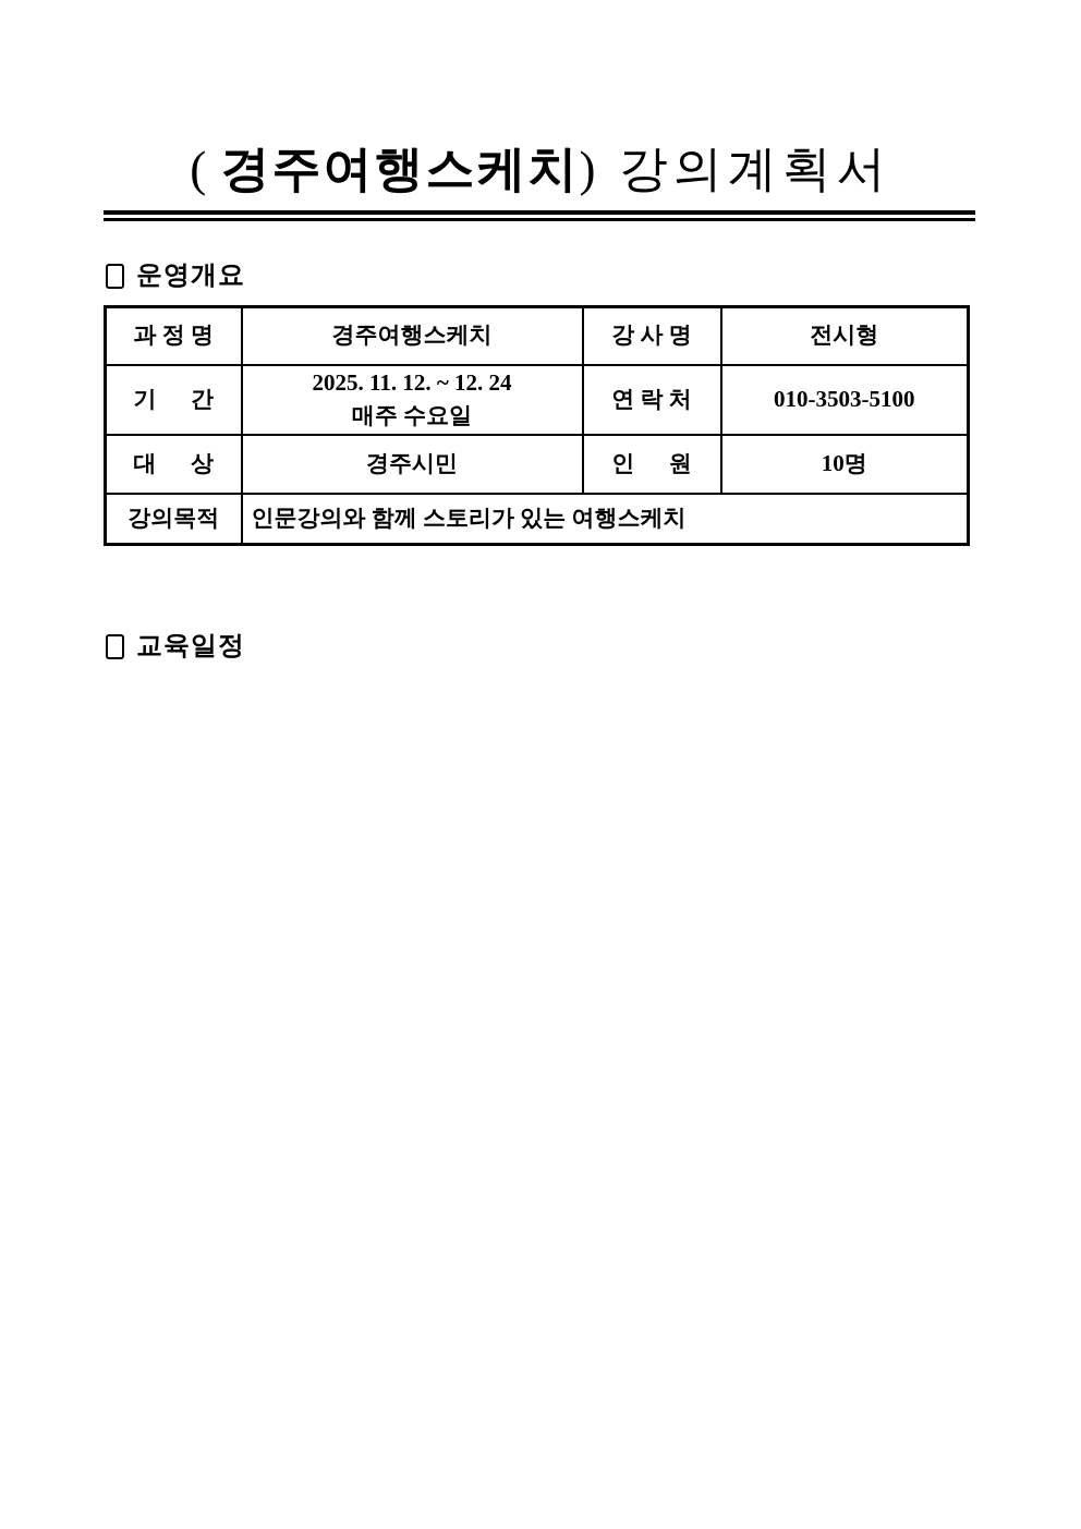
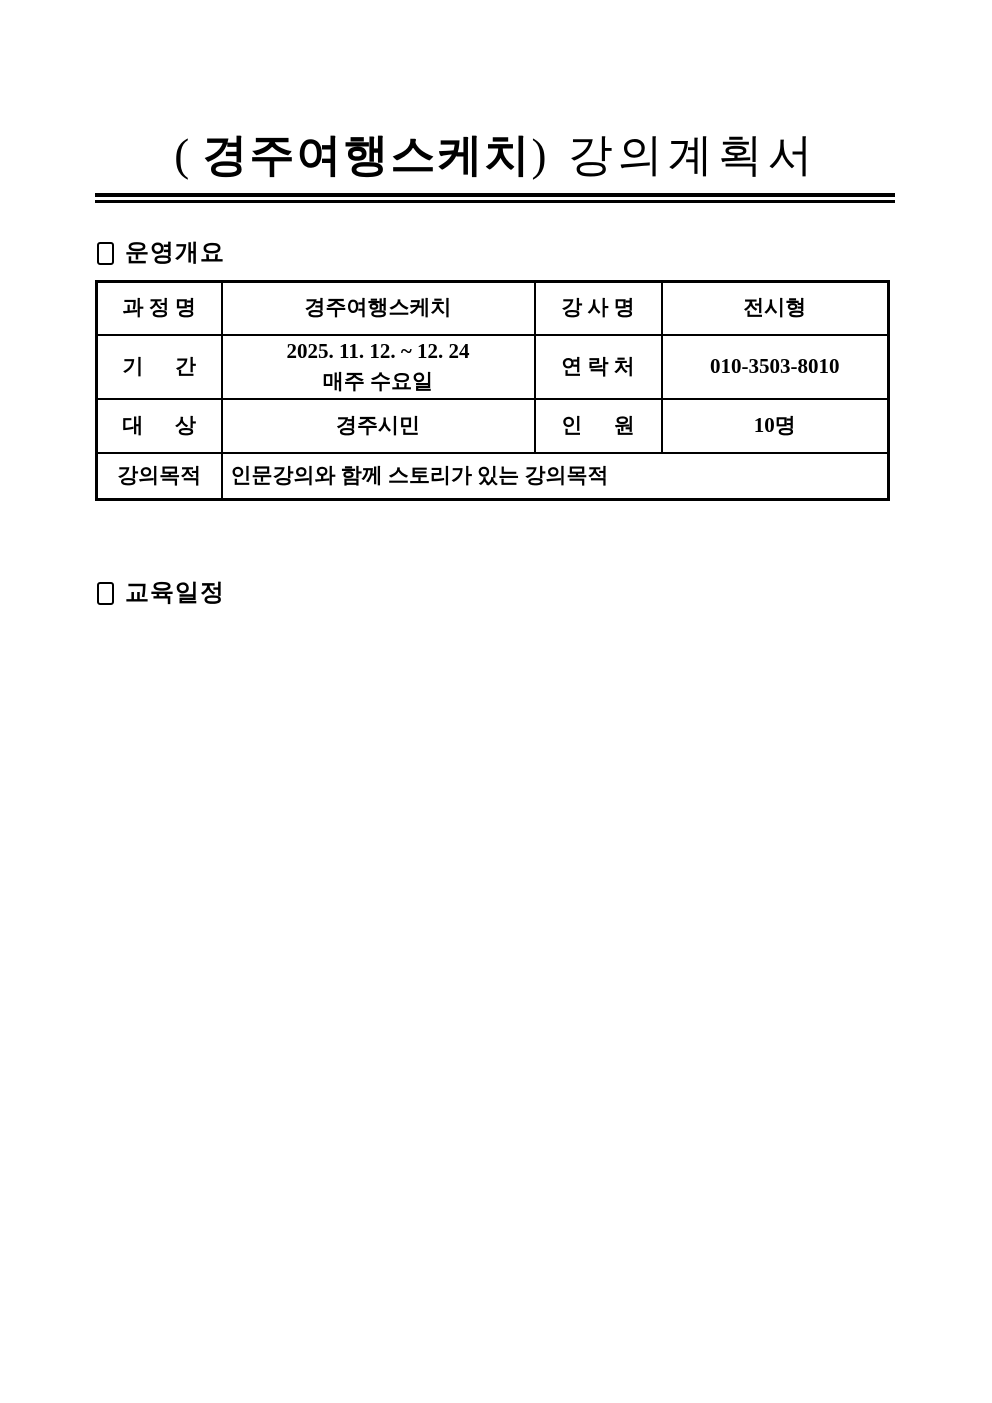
  ( 경주여행스케치) 강의계획서
  운영개요
  과 정 명	경주여행스케치	강 사 명	전시형
- 기 간	2025. 11. 12. ~ 12. 24 매주 수요일	연 락 처	010-3503-5100
+ 기 간	2025. 11. 12. ~ 12. 24 매주 수요일	연 락 처	010-3503-8010
  대 상	경주시민	인 원	10명
- 강의목적	인문강의와 함께 스토리가 있는 여행스케치
+ 강의목적	인문강의와 함께 스토리가 있는 강의목적
  교육일정
